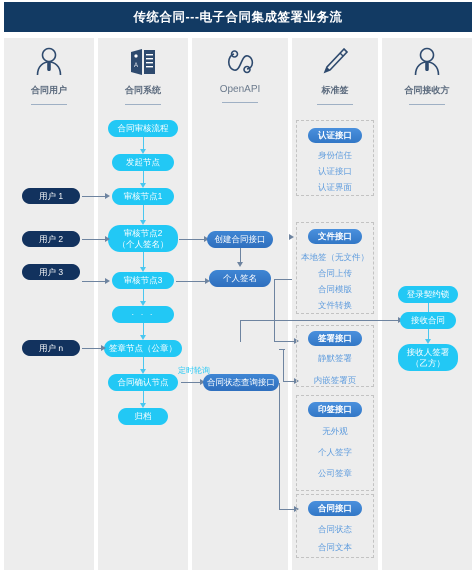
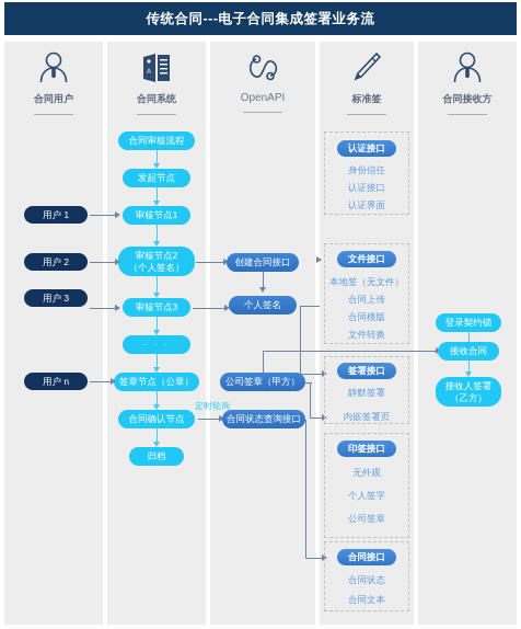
  传统合同---电子合同集成签署业务流
  合同用户
  合同系统
  OpenAPI
  标准签
  合同接收方
  合同审核流程
  发起节点
  审核节点1
  审核节点2
  （个人签名）
  审核节点3
  · · ·
  签章节点（公章）
  合同确认节点
  归档
  用户 1
  用户 2
  用户 3
  用户 n
  创建合同接口
  个人签名
+ 公司签章（甲方）
  定时轮询
  合同状态查询接口
  认证接口
  身份信任
  认证接口
  认证界面
  文件接口
  本地签（无文件）
  合同上传
  合同模版
  文件转换
  签署接口
  静默签署
  内嵌签署页
  印签接口
  无外观
  个人签字
  公司签章
  合同接口
  合同状态
  合同文本
  登录契约锁
  接收合同
  接收人签署
  （乙方）
